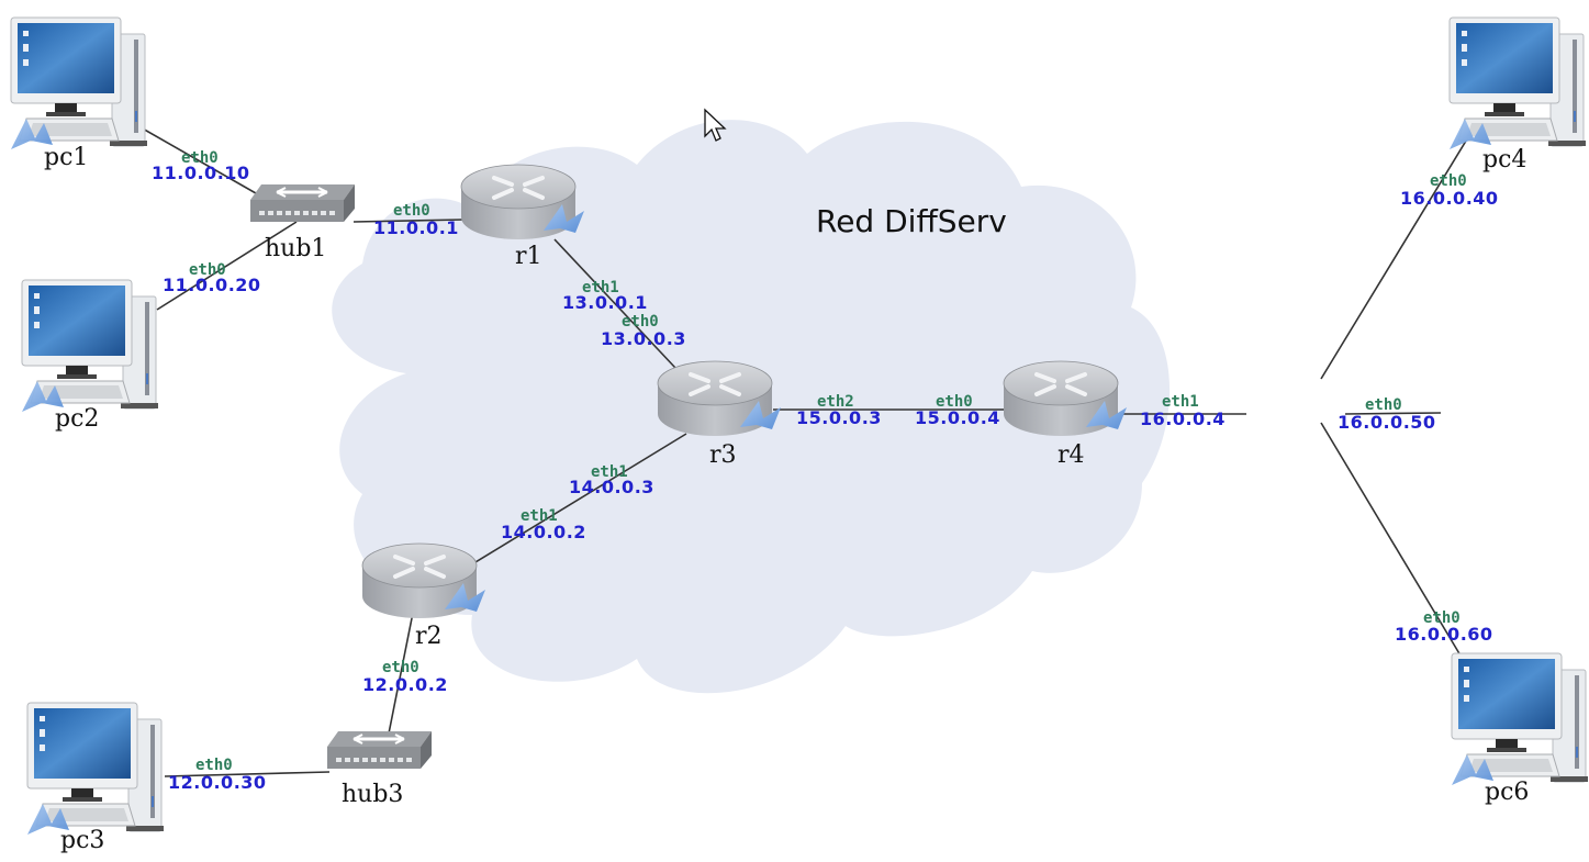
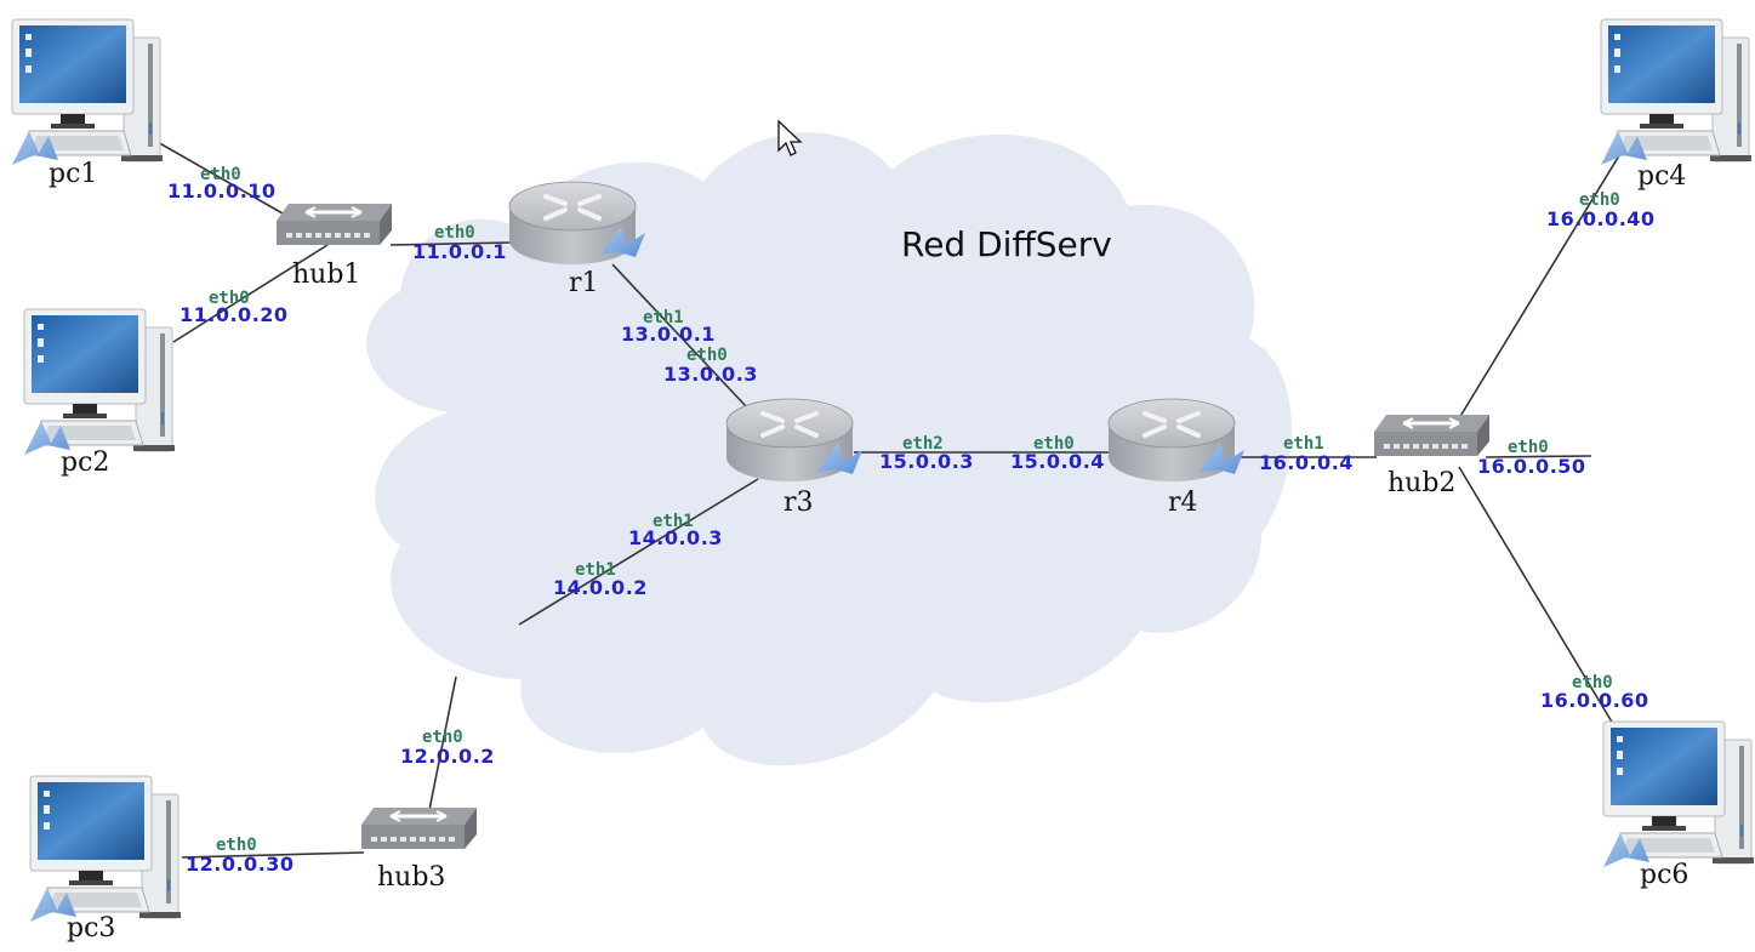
  Red DiffServ
  pc1
  pc2
  pc3
  pc4
  pc6
  hub1
+ hub2
  hub3
  r1
- r2
  r3
  r4
  eth0
  11.0.0.10
  eth0
  11.0.0.20
  eth0
  11.0.0.1
  eth1
  13.0.0.1
  eth0
  13.0.0.3
  eth1
  14.0.0.3
  eth1
  14.0.0.2
  eth2
  15.0.0.3
  eth0
  15.0.0.4
  eth0
  12.0.0.2
  eth0
  12.0.0.30
  eth1
  16.0.0.4
  eth0
  16.0.0.40
  eth0
  16.0.0.50
  eth0
  16.0.0.60
